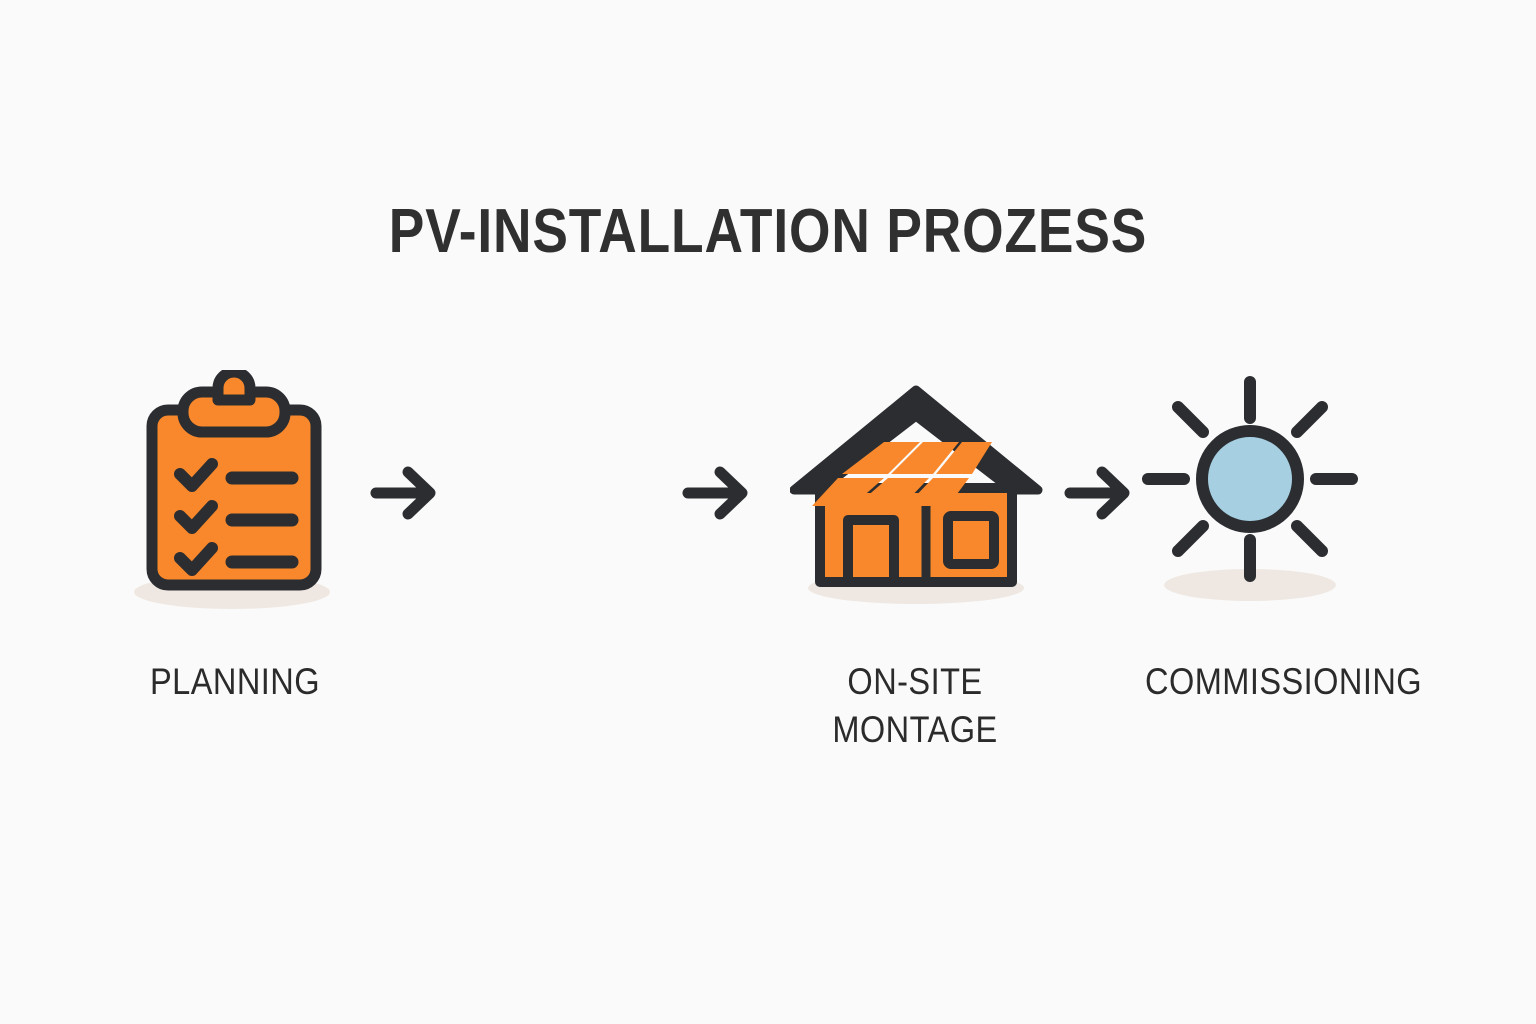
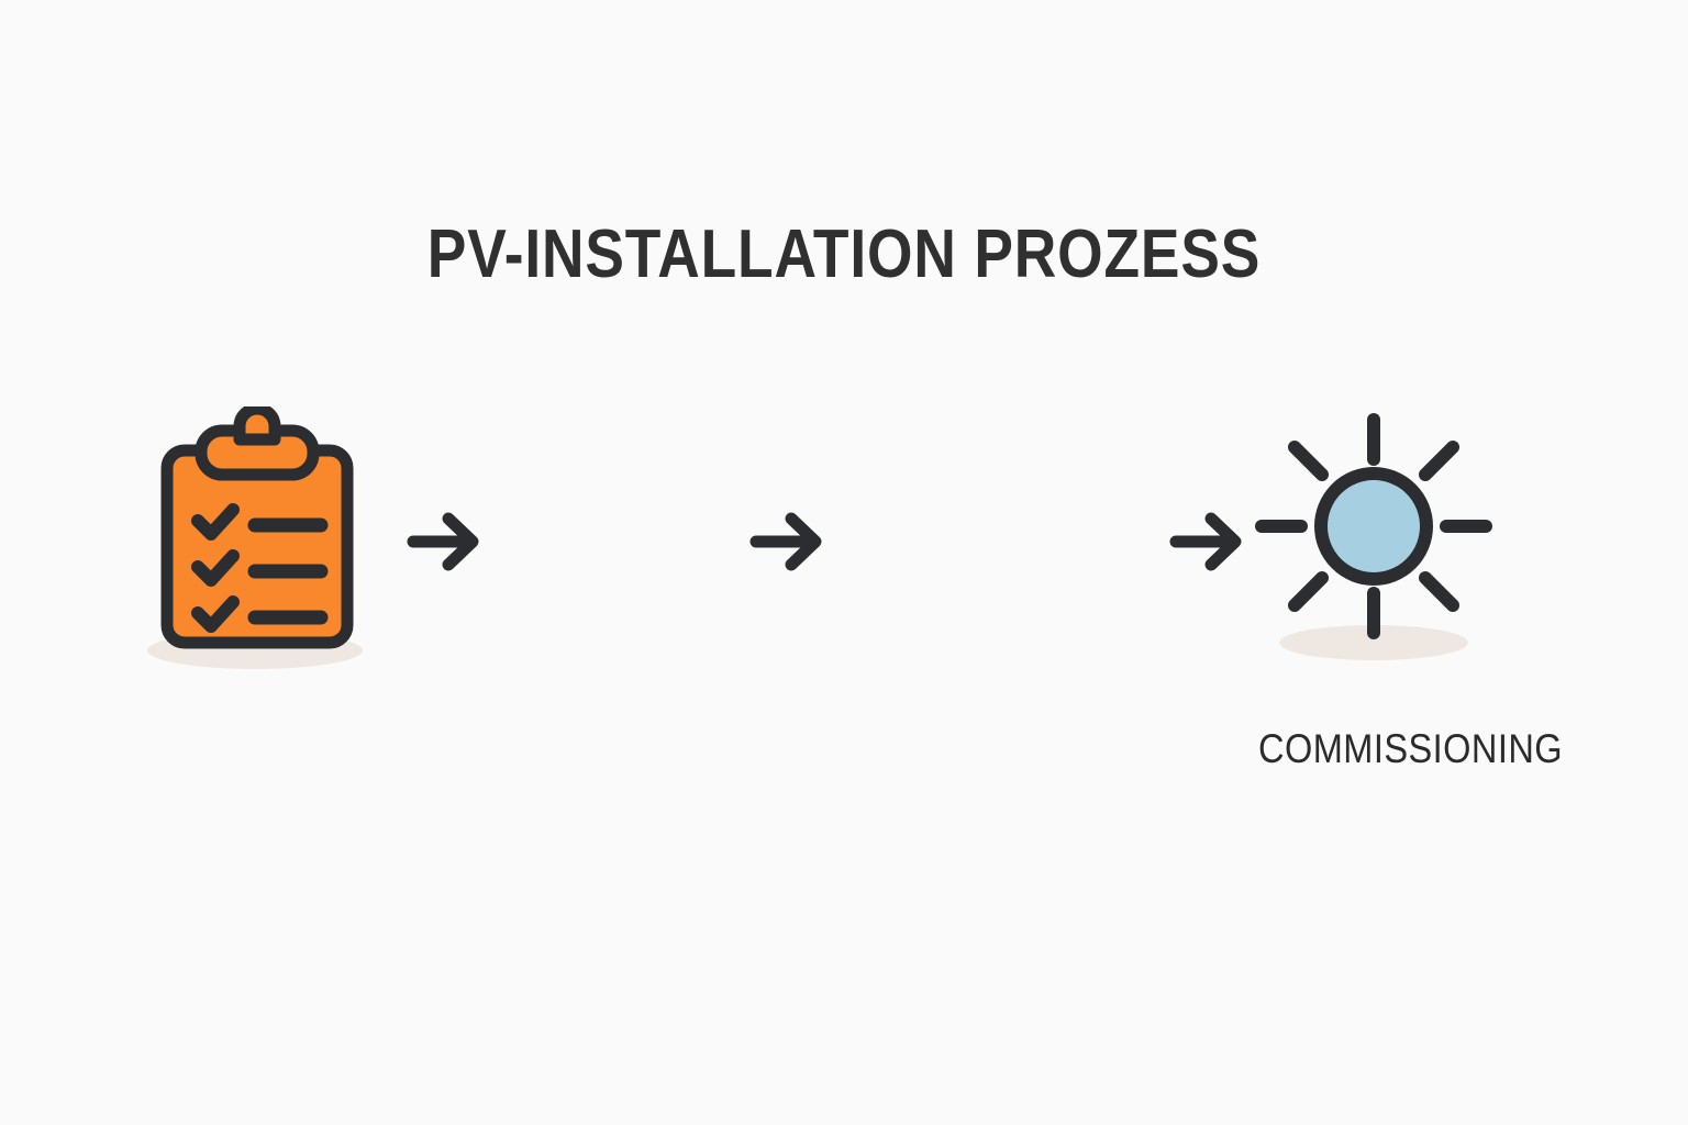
  PV-INSTALLATION PROZESS
- PLANNING
- ON-SITE
- MONTAGE
  COMMISSIONING
